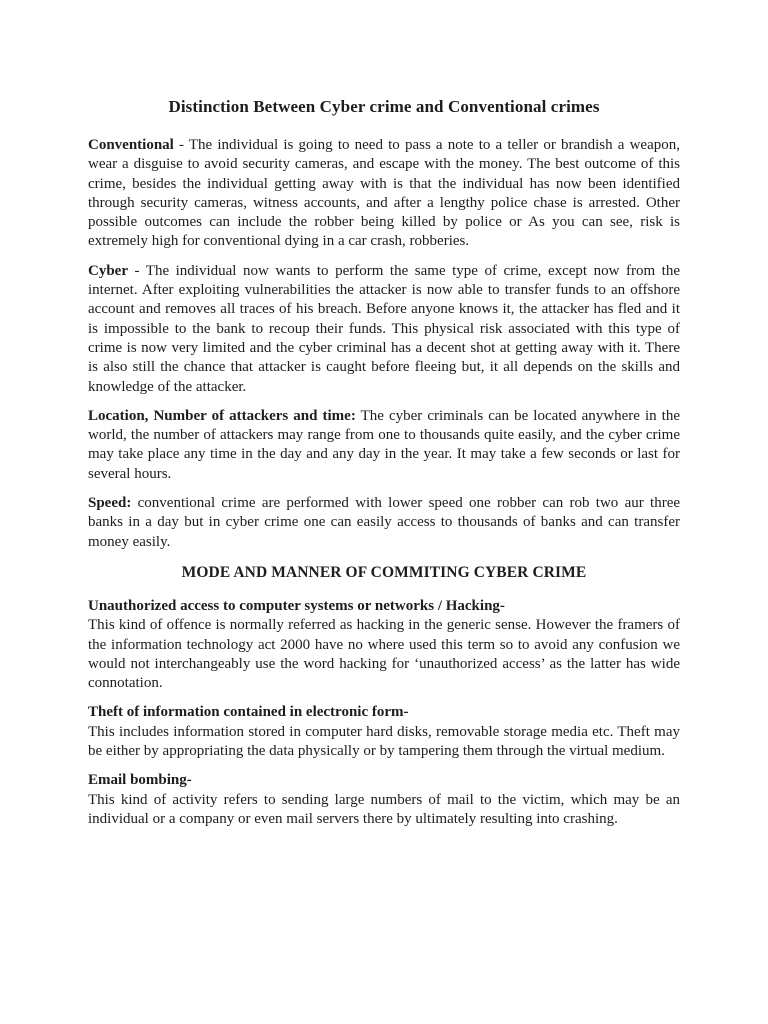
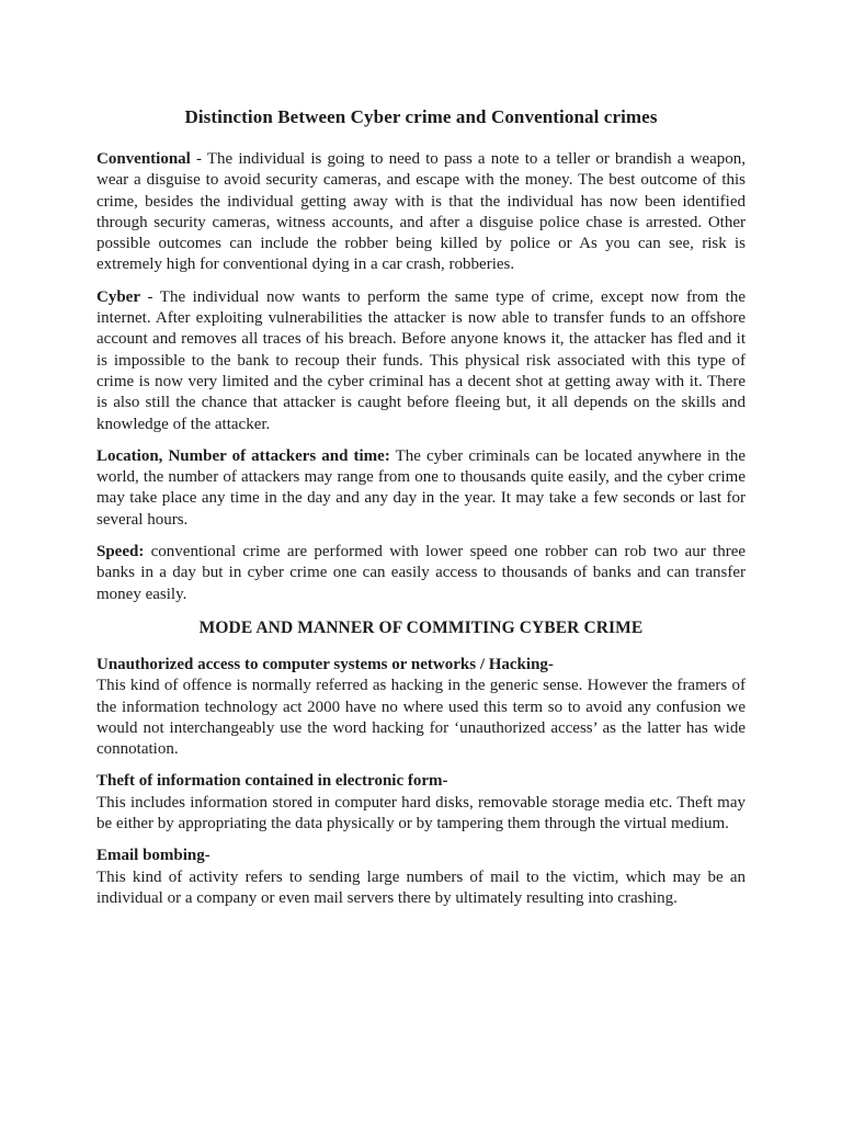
  Distinction Between Cyber crime and Conventional crimes
- Conventional - The individual is going to need to pass a note to a teller or brandish a weapon, wear a disguise to avoid security cameras, and escape with the money. The best outcome of this crime, besides the individual getting away with is that the individual has now been identified through security cameras, witness accounts, and after a lengthy police chase is arrested. Other possible outcomes can include the robber being killed by police or As you can see, risk is extremely high for conventional dying in a car crash, robberies.
+ Conventional - The individual is going to need to pass a note to a teller or brandish a weapon, wear a disguise to avoid security cameras, and escape with the money. The best outcome of this crime, besides the individual getting away with is that the individual has now been identified through security cameras, witness accounts, and after a disguise police chase is arrested. Other possible outcomes can include the robber being killed by police or As you can see, risk is extremely high for conventional dying in a car crash, robberies.
  Cyber - The individual now wants to perform the same type of crime, except now from the internet. After exploiting vulnerabilities the attacker is now able to transfer funds to an offshore account and removes all traces of his breach. Before anyone knows it, the attacker has fled and it is impossible to the bank to recoup their funds. This physical risk associated with this type of crime is now very limited and the cyber criminal has a decent shot at getting away with it. There is also still the chance that attacker is caught before fleeing but, it all depends on the skills and knowledge of the attacker.
  Location, Number of attackers and time: The cyber criminals can be located anywhere in the world, the number of attackers may range from one to thousands quite easily, and the cyber crime may take place any time in the day and any day in the year. It may take a few seconds or last for several hours.
  Speed: conventional crime are performed with lower speed one robber can rob two aur three banks in a day but in cyber crime one can easily access to thousands of banks and can transfer money easily.
  MODE AND MANNER OF COMMITING CYBER CRIME
  Unauthorized access to computer systems or networks / Hacking-
  This kind of offence is normally referred as hacking in the generic sense. However the framers of the information technology act 2000 have no where used this term so to avoid any confusion we would not interchangeably use the word hacking for ‘unauthorized access’ as the latter has wide connotation.
  Theft of information contained in electronic form-
  This includes information stored in computer hard disks, removable storage media etc. Theft may be either by appropriating the data physically or by tampering them through the virtual medium.
  Email bombing-
  This kind of activity refers to sending large numbers of mail to the victim, which may be an individual or a company or even mail servers there by ultimately resulting into crashing.
